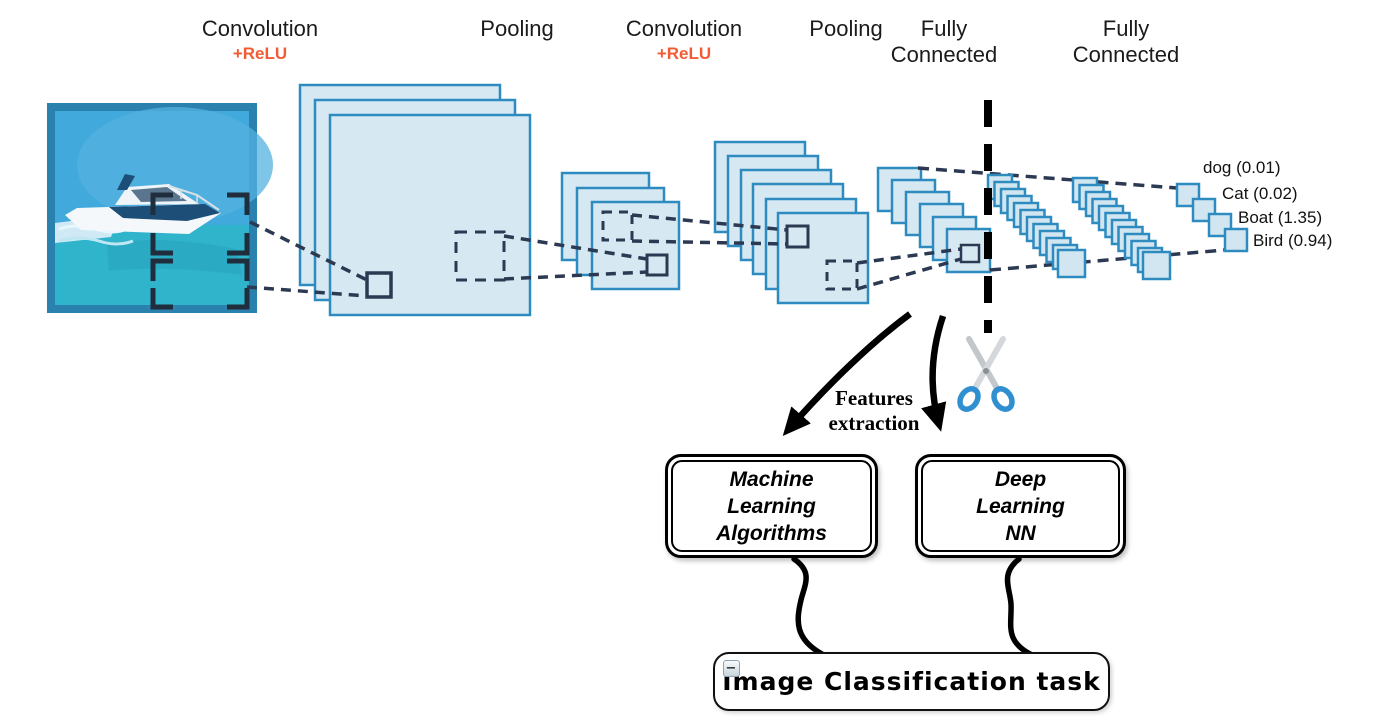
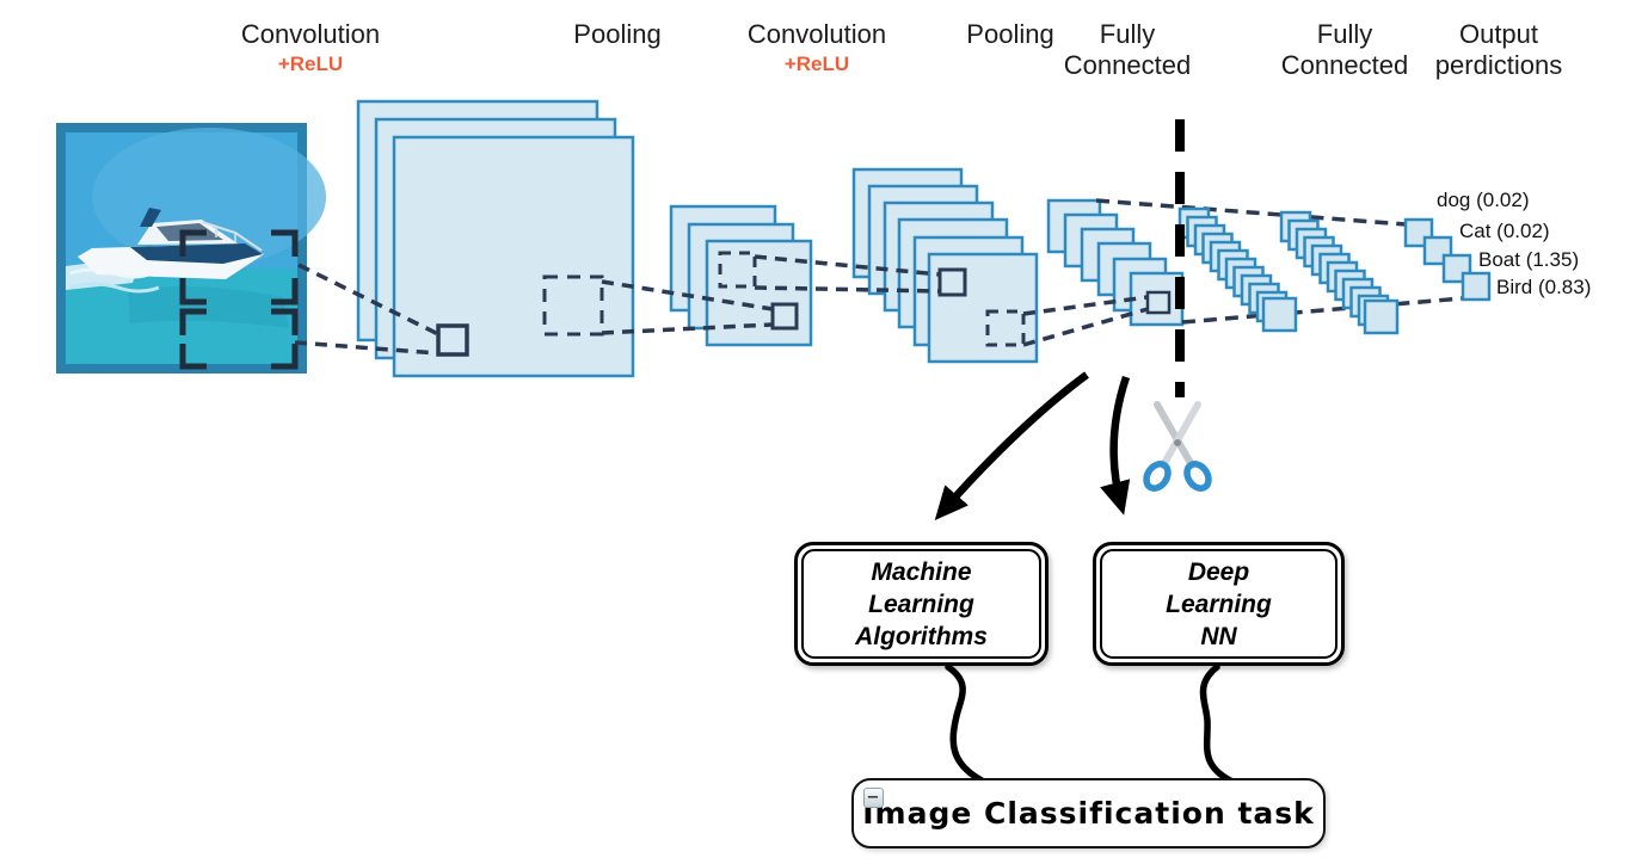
  Convolution
  +ReLU
  Pooling
  Convolution
  +ReLU
  Pooling
  Fully
  Connected
  Fully
  Connected
+ Output
+ perdictions
- dog (0.01)
+ dog (0.02)
  Cat (0.02)
  Boat (1.35)
- Bird (0.94)
+ Bird (0.83)
- Features
- extraction
  Machine
  Learning
  Algorithms
  Deep
  Learning
  NN
  −
  Image Classification task
